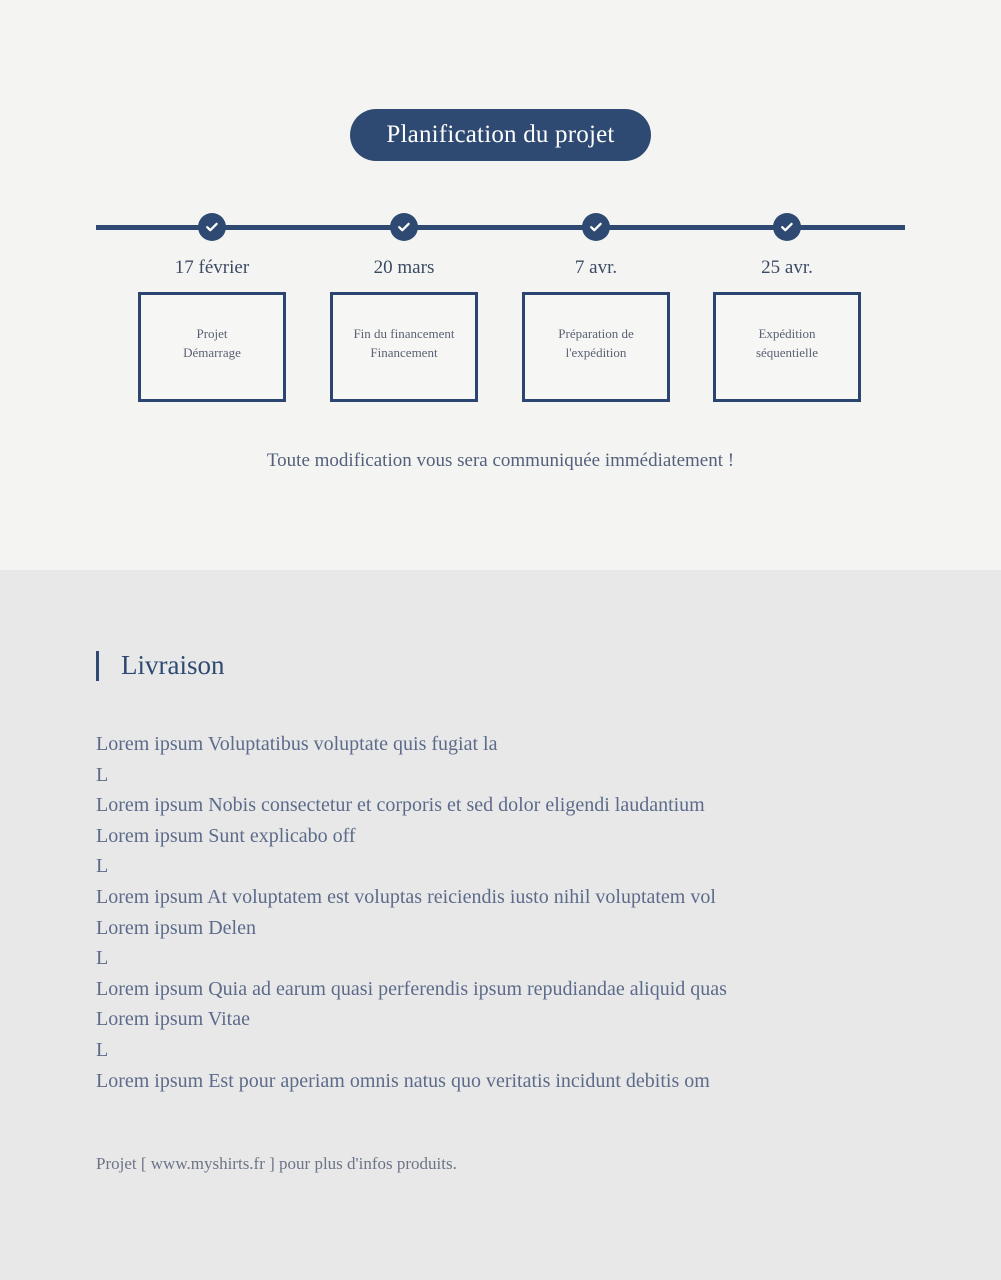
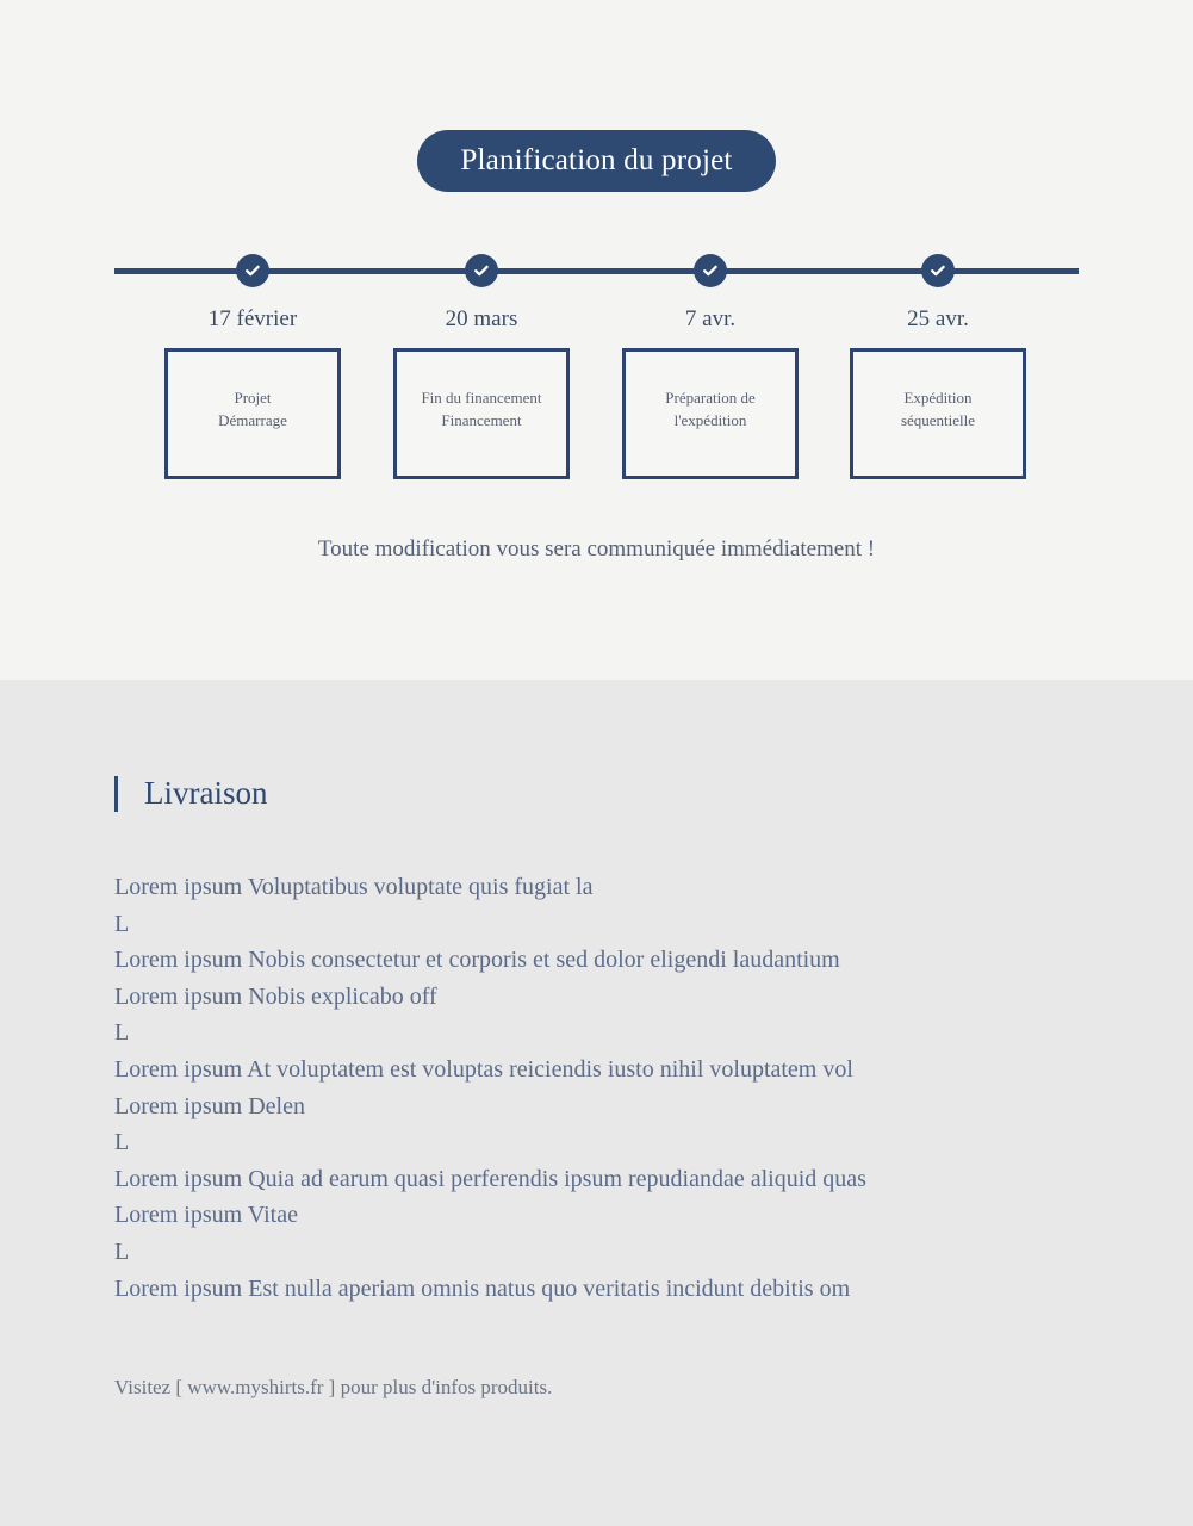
  Planification du projet
  17 février
  Projet
  Démarrage
  20 mars
  Fin du financement
  Financement
  7 avr.
  Préparation de
  l'expédition
  25 avr.
  Expédition
  séquentielle
  Toute modification vous sera communiquée immédiatement !
  Livraison
  Lorem ipsum Voluptatibus voluptate quis fugiat la
  L
  Lorem ipsum Nobis consectetur et corporis et sed dolor eligendi laudantium
- Lorem ipsum Sunt explicabo off
+ Lorem ipsum Nobis explicabo off
  L
  Lorem ipsum At voluptatem est voluptas reiciendis iusto nihil voluptatem vol
  Lorem ipsum Delen
  L
  Lorem ipsum Quia ad earum quasi perferendis ipsum repudiandae aliquid quas
  Lorem ipsum Vitae
  L
- Lorem ipsum Est pour aperiam omnis natus quo veritatis incidunt debitis om
+ Lorem ipsum Est nulla aperiam omnis natus quo veritatis incidunt debitis om
- Projet [ www.myshirts.fr ] pour plus d'infos produits.
+ Visitez [ www.myshirts.fr ] pour plus d'infos produits.
